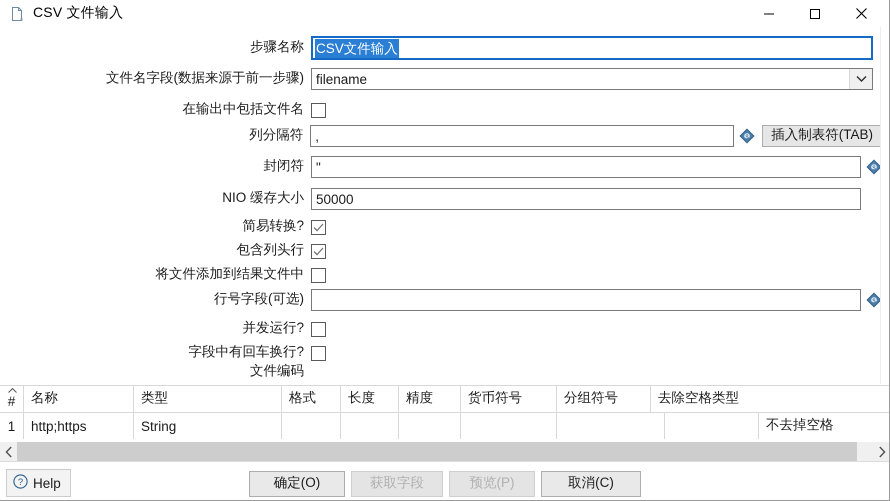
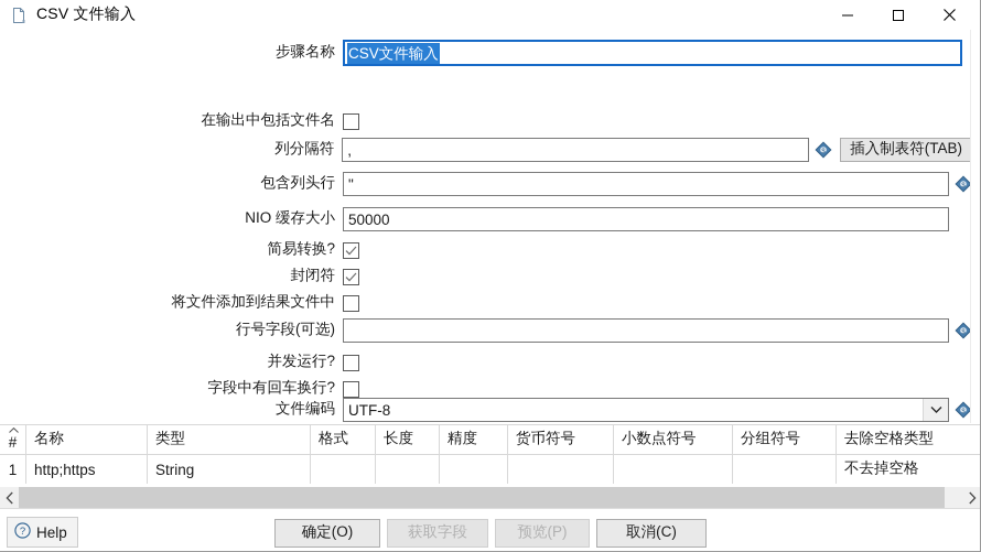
  CSV 文件输入
  步骤名称
  CSV文件输入
- 文件名字段(数据来源于前一步骤)
- filename
  在输出中包括文件名
  列分隔符
  ,
  插入制表符(TAB)
- 封闭符
+ 包含列头行
  "
  NIO 缓存大小
  50000
  简易转换?
- 包含列头行
+ 封闭符
  将文件添加到结果文件中
  行号字段(可选)
  并发运行?
  字段中有回车换行?
  文件编码
+ UTF-8
  #
  名称
  类型
  格式
  长度
  精度
  货币符号
+ 小数点符号
  分组符号
  去除空格类型
  1
  http;https
  String
  不去掉空格
  ?
  Help
  确定(O)
  获取字段
  预览(P)
  取消(C)
